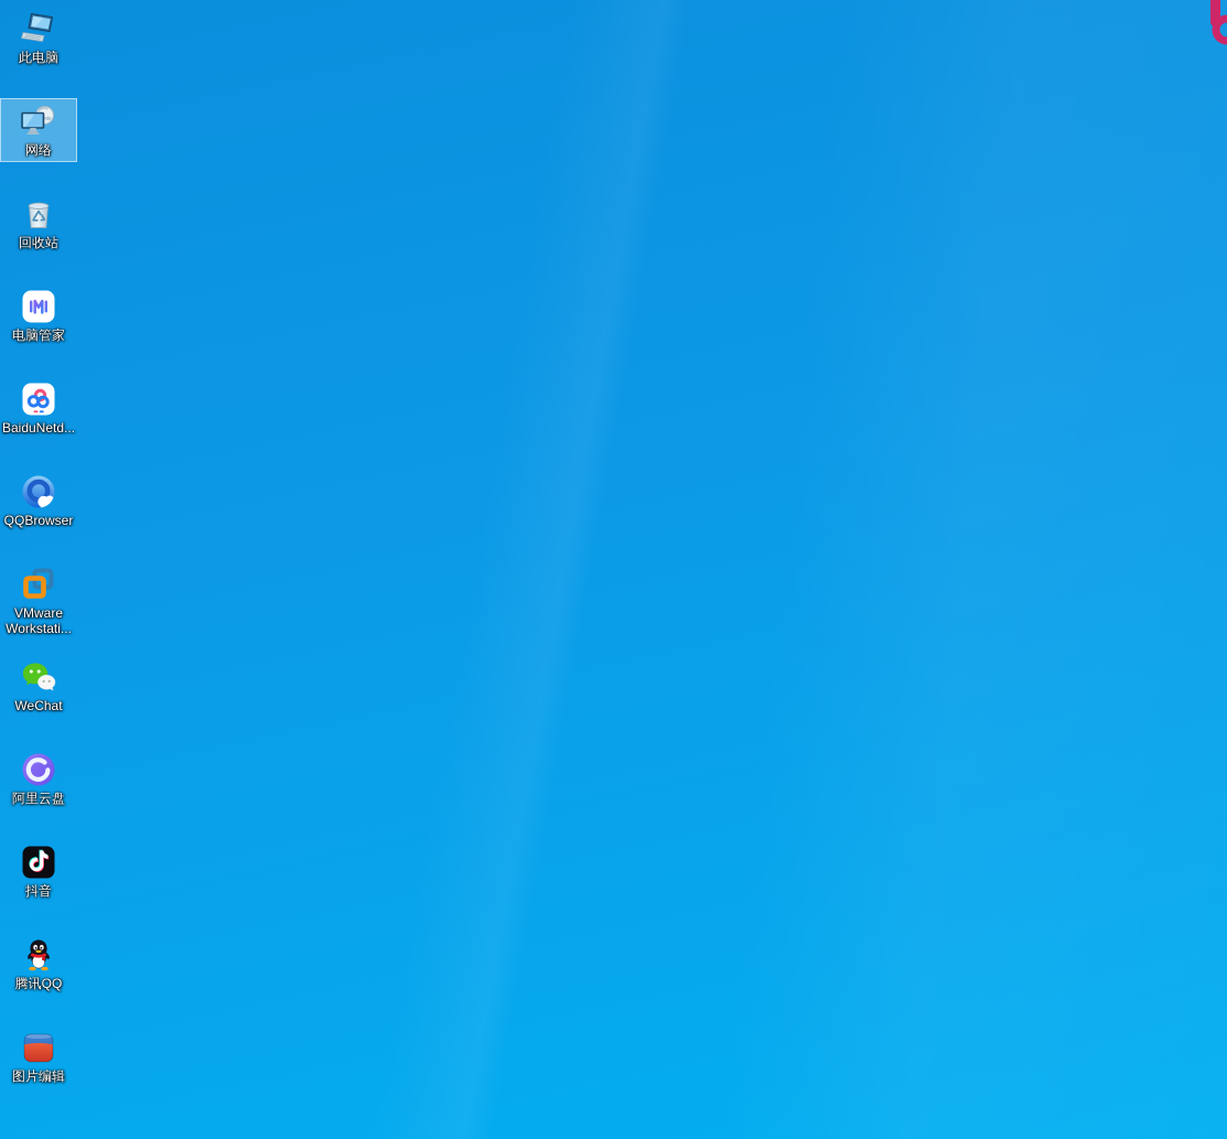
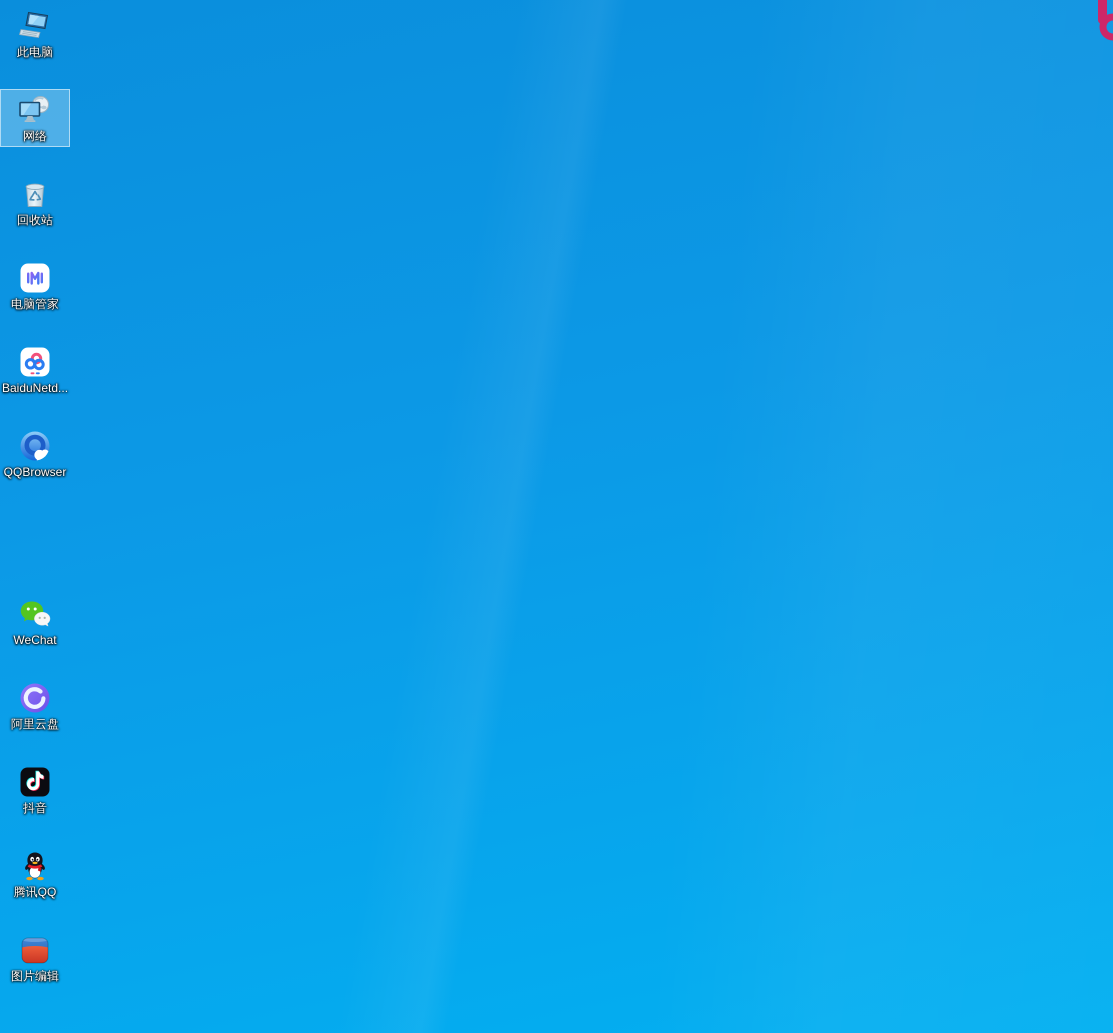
  此电脑
  网络
  回收站
  电脑管家
  BaiduNetd...
  QQBrowser
- VMware
- Workstati...
  WeChat
  阿里云盘
  抖音
  腾讯QQ
  图片编辑
